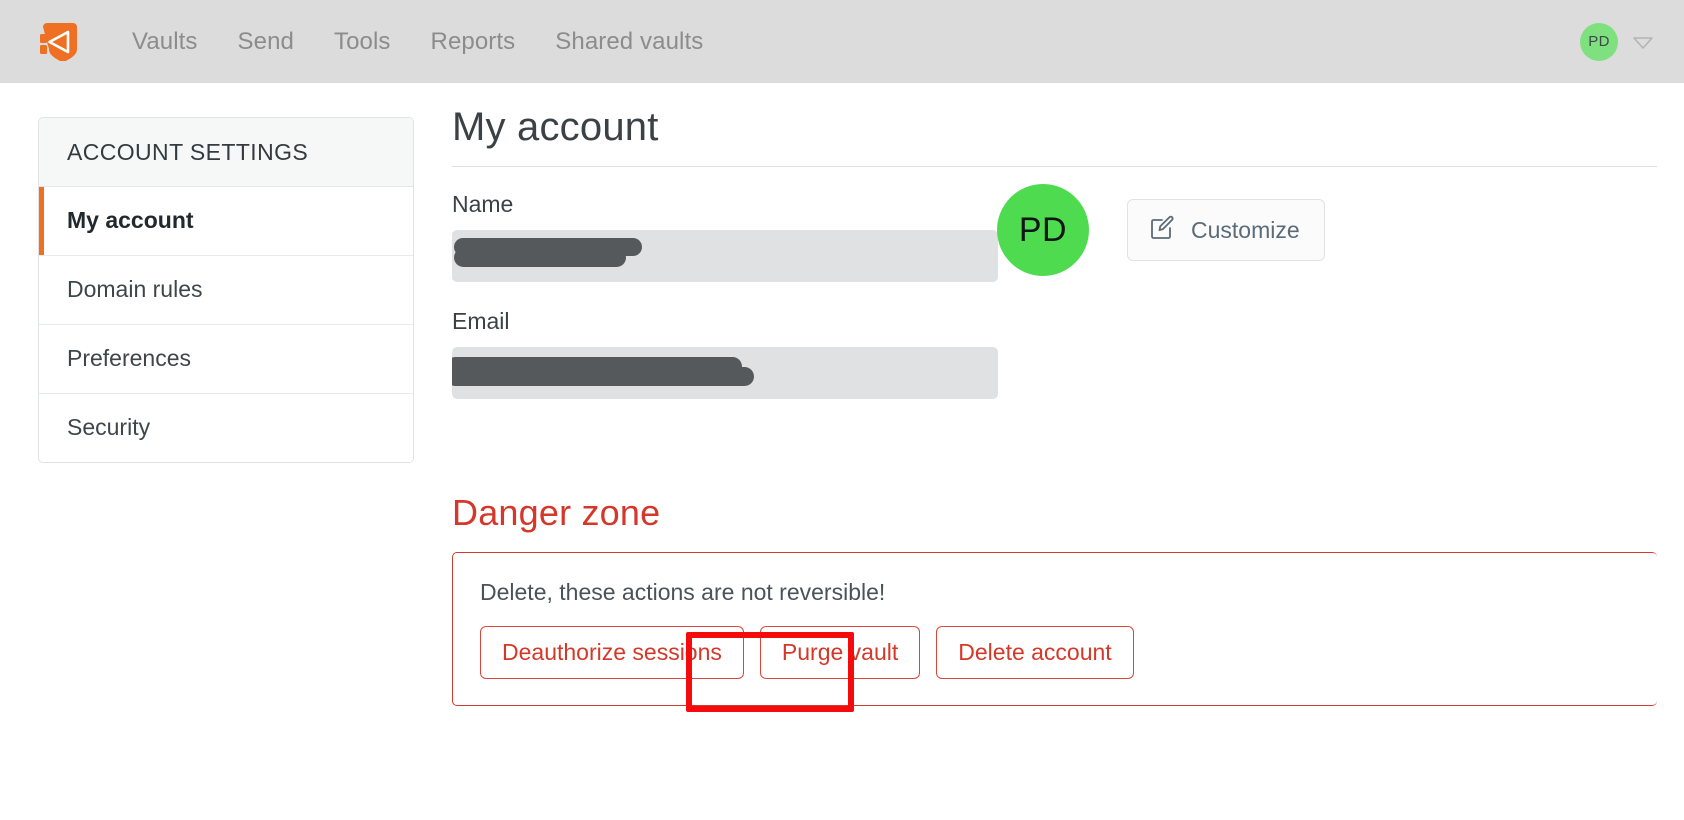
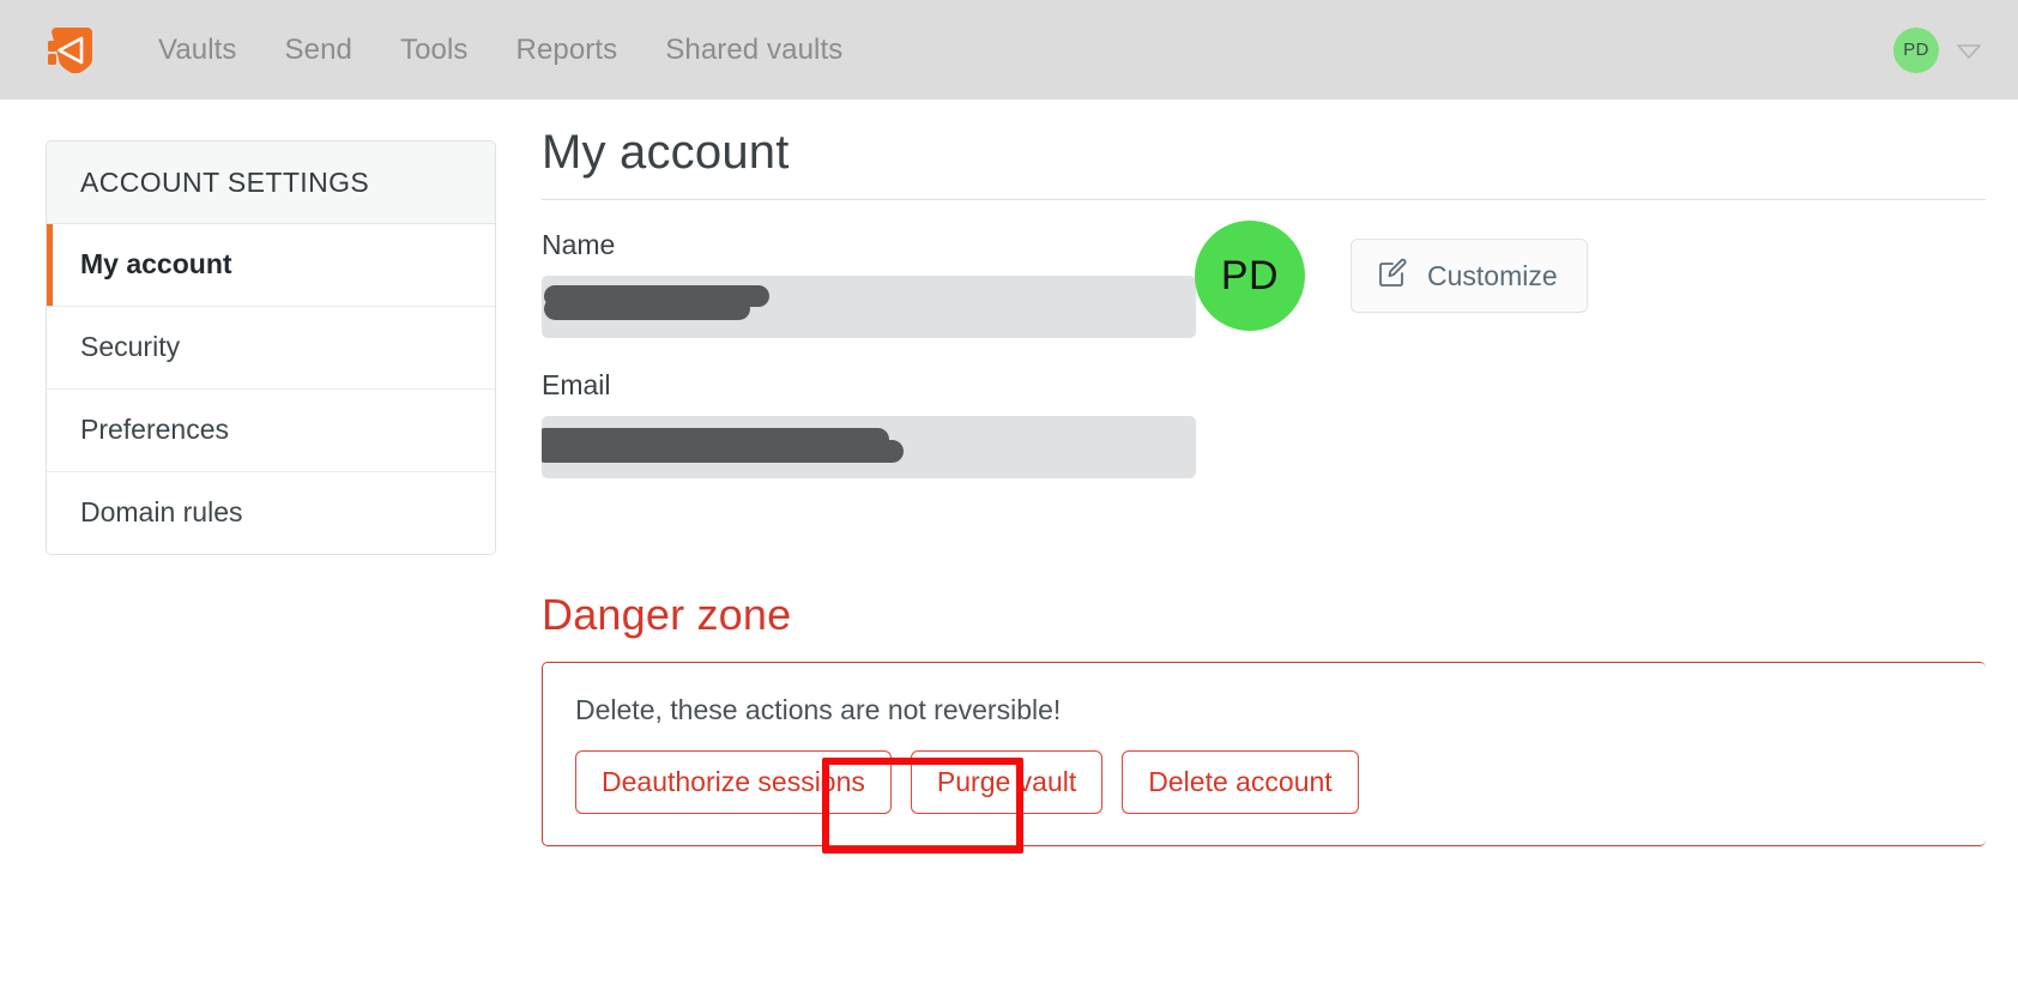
  Vaults
  Send
  Tools
  Reports
  Shared vaults
  PD
  ACCOUNT SETTINGS
  My account
- Domain rules
+ Security
  Preferences
- Security
+ Domain rules
  My account
  Name
  Email
  PD
  Customize
  Danger zone
  Delete, these actions are not reversible!
  Deauthorize sessions
  Purge vault
  Delete account
